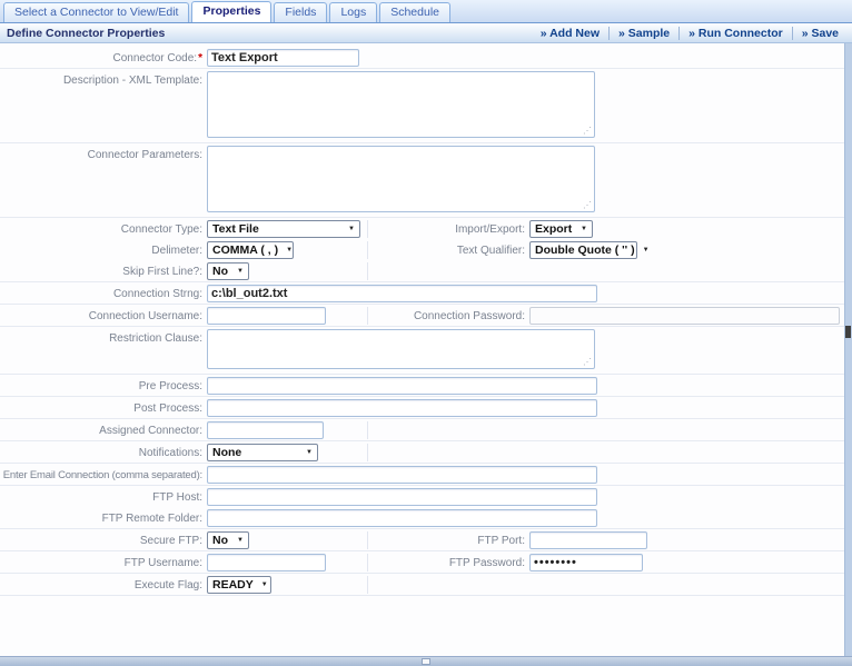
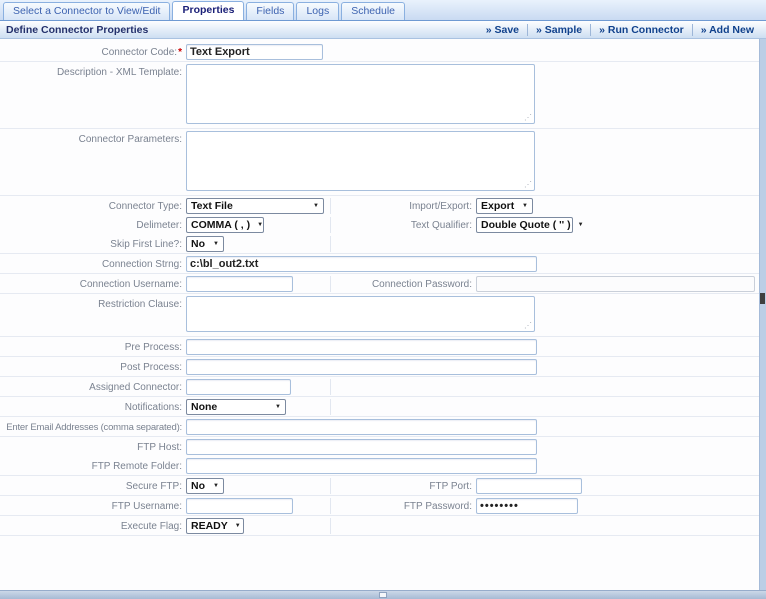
  Select a Connector to View/Edit
  Properties
  Fields
  Logs
  Schedule
  Define Connector Properties
- » Add New
+ » Save
  » Sample
  » Run Connector
- » Save
+ » Add New
  Connector Code:*
  Text Export
  Description - XML Template:
  ⋰
  Connector Parameters:
  ⋰
  Connector Type:
  Text File
  Import/Export:
  Export
  Delimeter:
  COMMA ( , )
  Text Qualifier:
  Double Quote ( '' )
  Skip First Line?:
  No
  Connection Strng:
  c:\bl_out2.txt
  Connection Username:
  Connection Password:
  Restriction Clause:
  ⋰
  Pre Process:
  Post Process:
  Assigned Connector:
  Notifications:
  None
- Enter Email Connection (comma separated):
+ Enter Email Addresses (comma separated):
  FTP Host:
  FTP Remote Folder:
  Secure FTP:
  No
  FTP Port:
  FTP Username:
  FTP Password:
  ••••••••
  Execute Flag:
  READY
